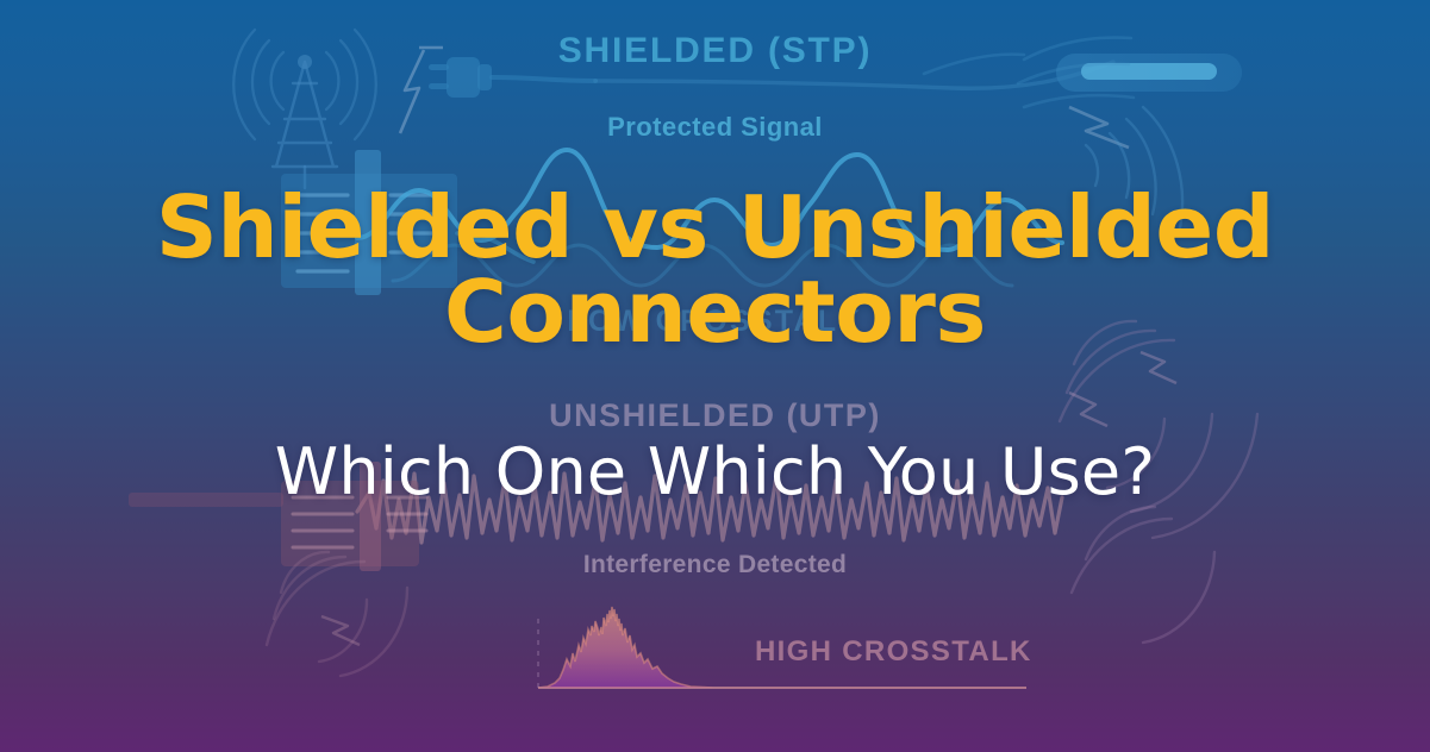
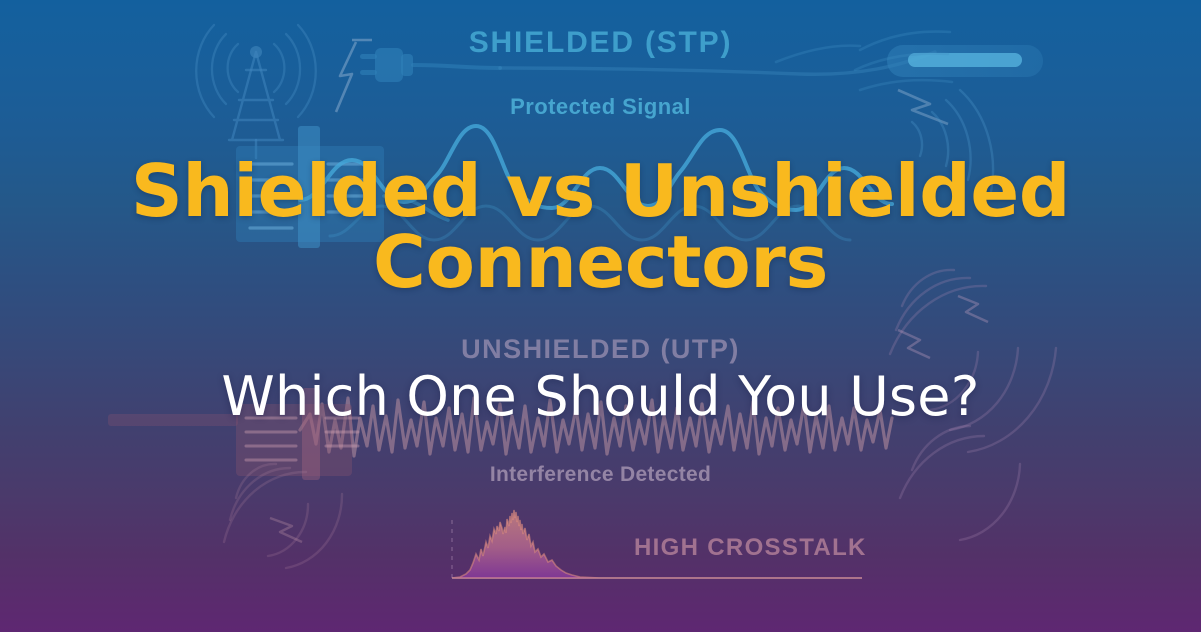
  SHIELDED (STP)
  Protected Signal
- LOW CROSSTALK
  UNSHIELDED (UTP)
  Interference Detected
  HIGH CROSSTALK
  Shielded vs Unshielded
  Connectors
- Which One Which You Use?
+ Which One Should You Use?
